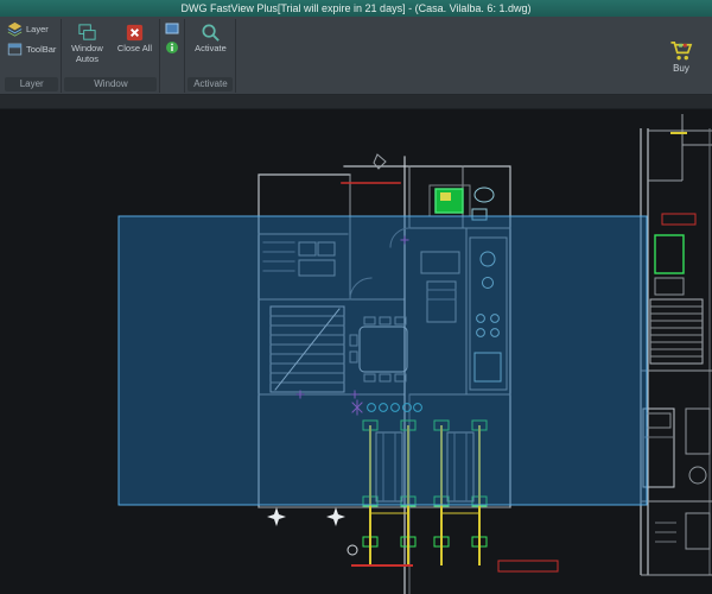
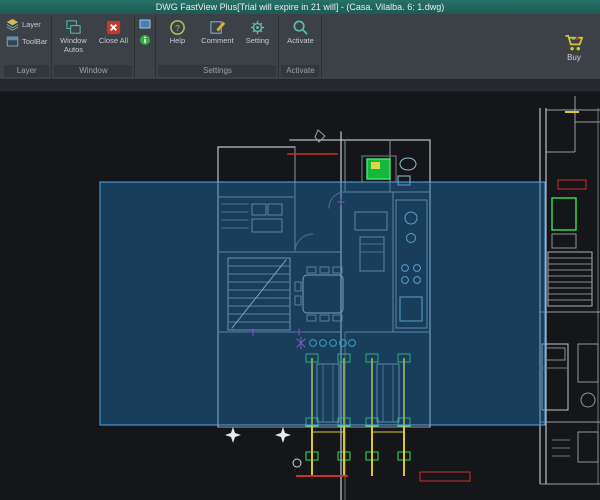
- DWG FastView Plus[Trial will expire in 21 days] - (Casa. Vilalba. 6: 1.dwg)
+ DWG FastView Plus[Trial will expire in 21 will] - (Casa. Vilalba. 6: 1.dwg)
  Layer
  ToolBar
  Layer
  Window Autos
  Close All
  Window
+ ?
+ Help
+ Comment
+ Setting
+ Settings
  Activate
  Activate
  Buy
